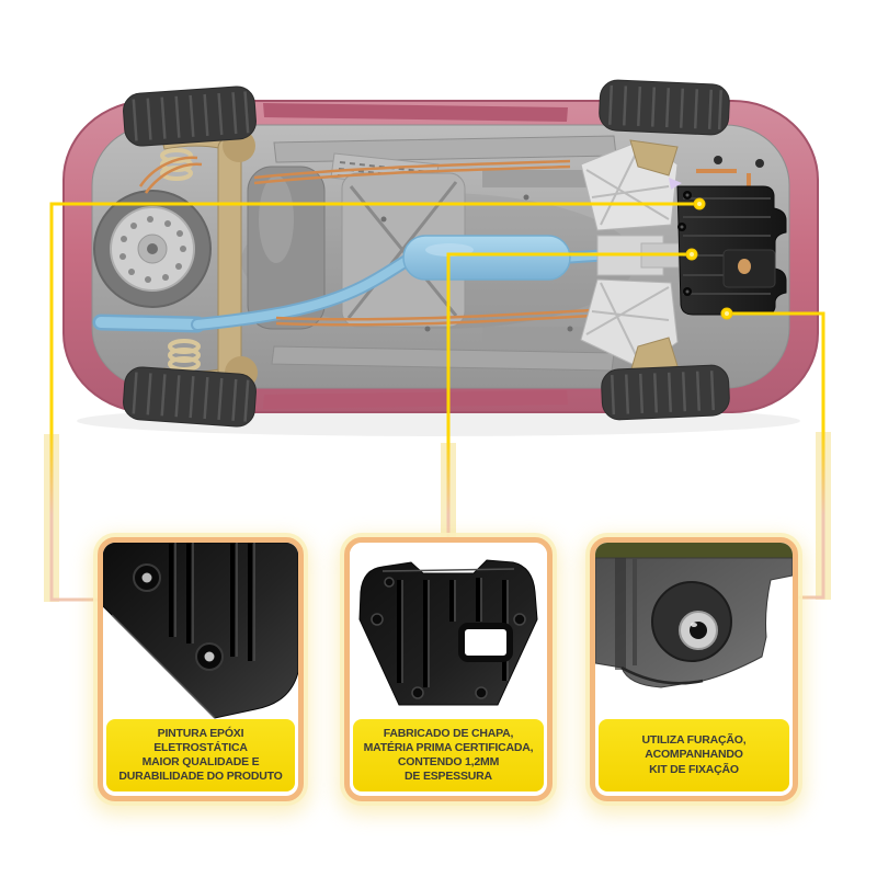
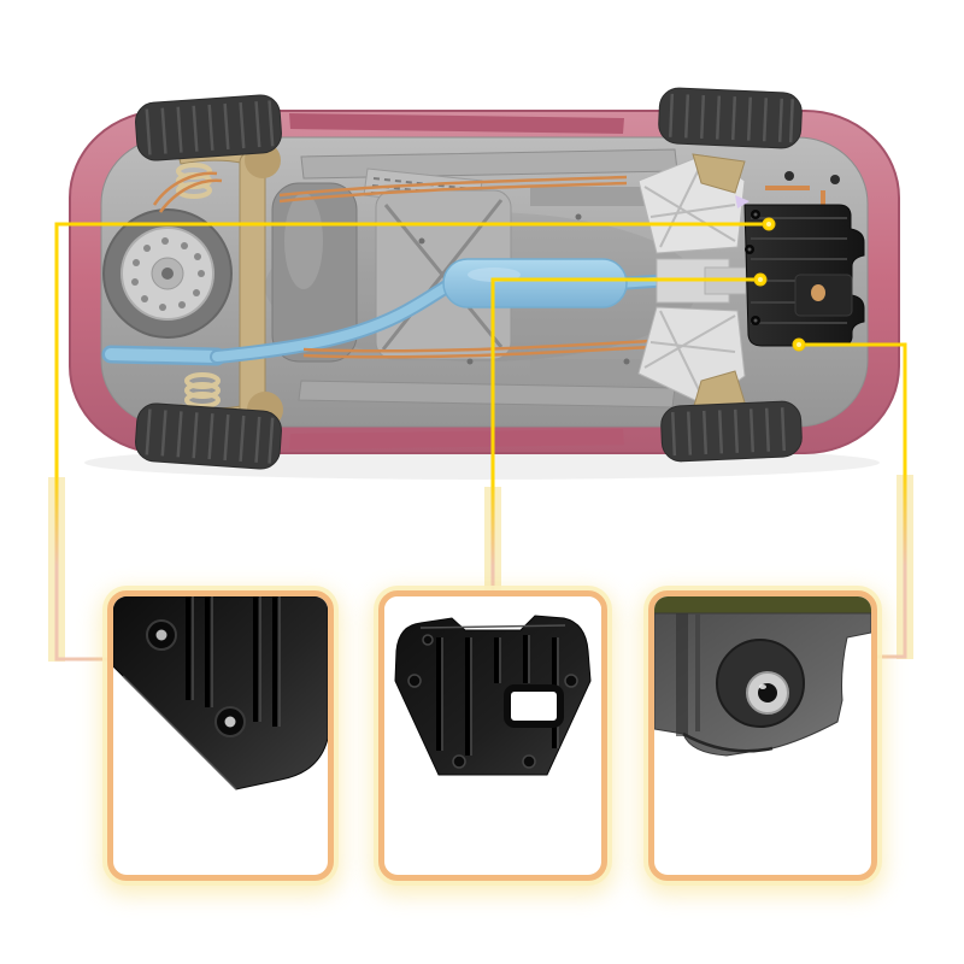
- PINTURA EPÓXI
- ELETROSTÁTICA
- MAIOR QUALIDADE E
- DURABILIDADE DO PRODUTO
- FABRICADO DE CHAPA,
- MATÉRIA PRIMA CERTIFICADA,
- CONTENDO 1,2MM
- DE ESPESSURA
- UTILIZA FURAÇÃO,
- ACOMPANHANDO
- KIT DE FIXAÇÃO
